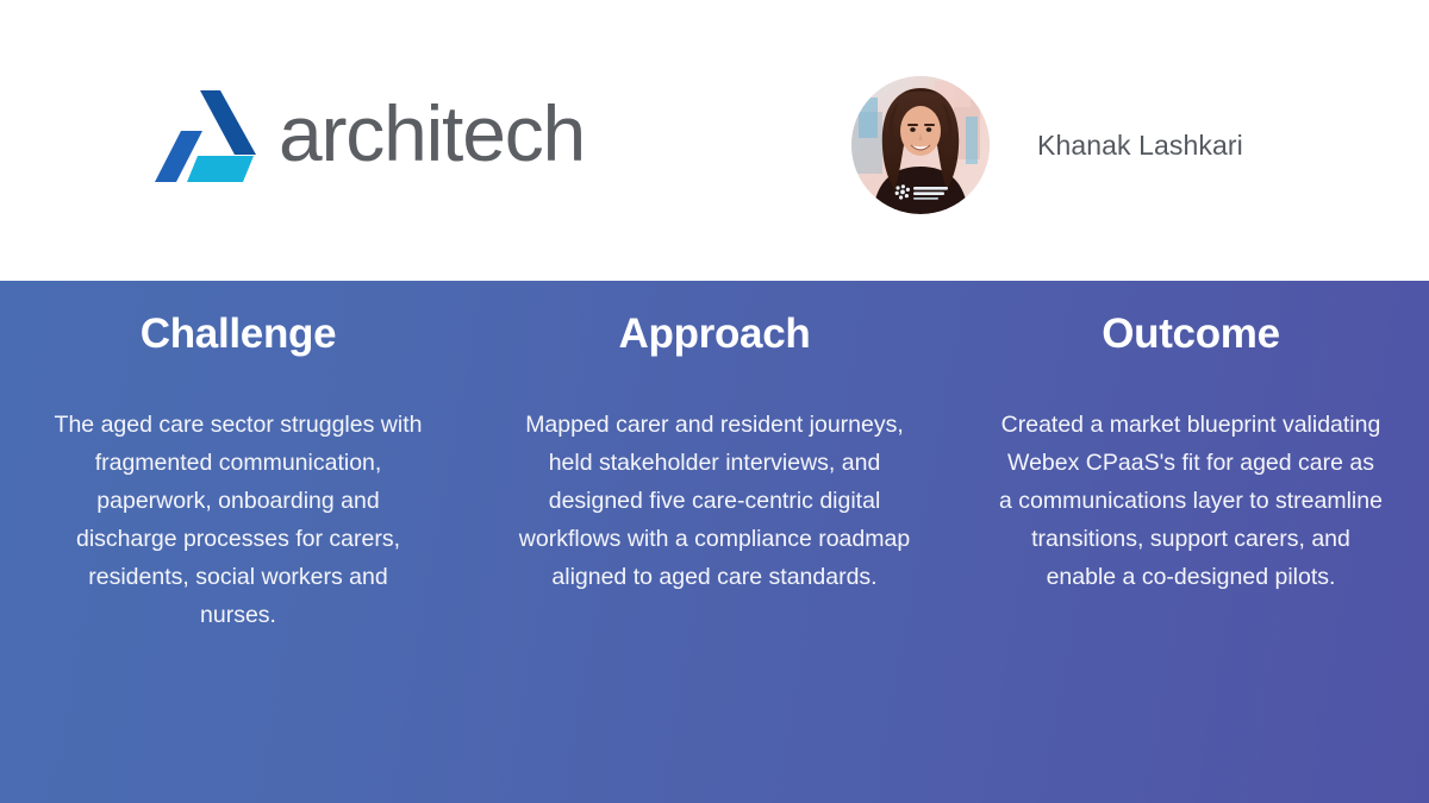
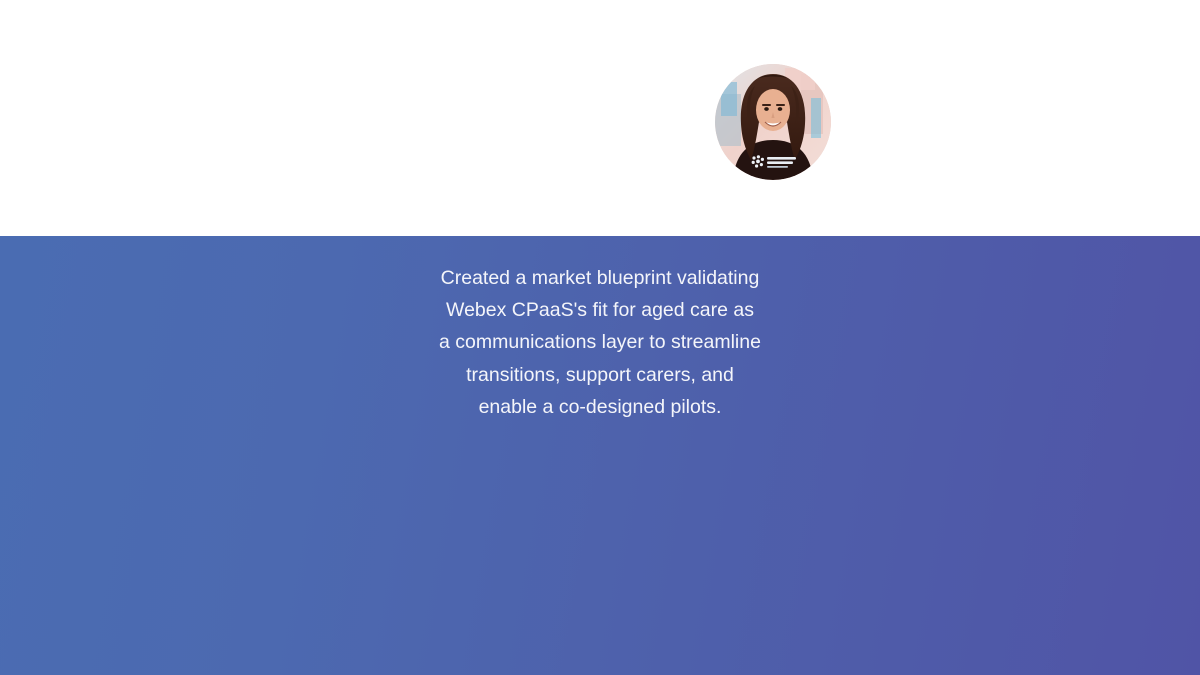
- architech
- Khanak Lashkari
- Challenge
- The aged care sector struggles with fragmented communication, paperwork, onboarding and discharge processes for carers, residents, social workers and nurses.
- Approach
- Mapped carer and resident journeys, held stakeholder interviews, and designed five care-centric digital workflows with a compliance roadmap aligned to aged care standards.
- Outcome
  Created a market blueprint validating Webex CPaaS's fit for aged care as a communications layer to streamline transitions, support carers, and enable a co-designed pilots.
